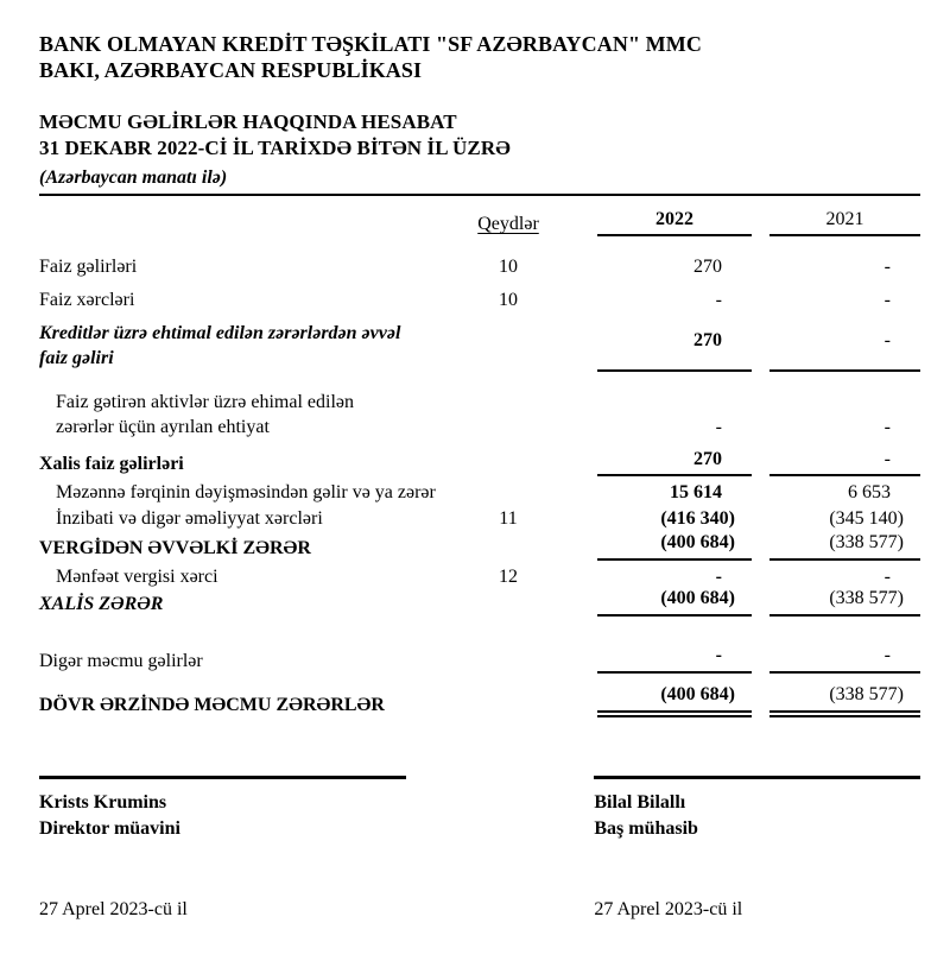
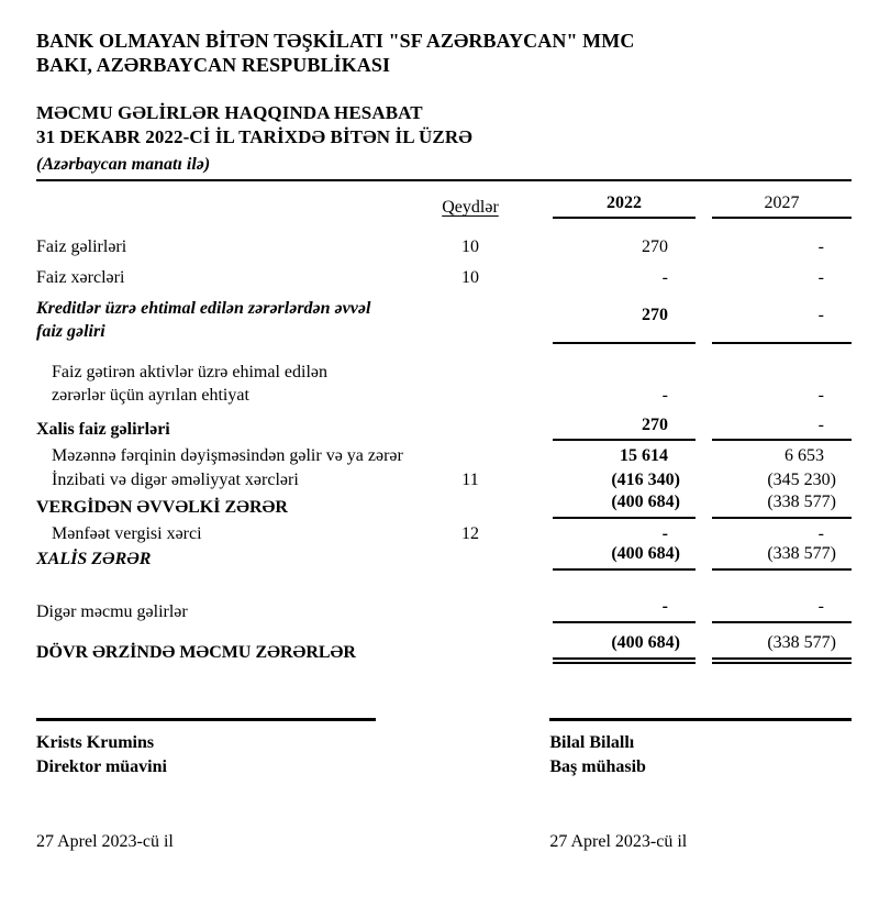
- BANK OLMAYAN KREDİT TƏŞKİLATI "SF AZƏRBAYCAN" MMC
+ BANK OLMAYAN BİTƏN TƏŞKİLATI "SF AZƏRBAYCAN" MMC
  BAKI, AZƏRBAYCAN RESPUBLİKASI
  MƏCMU GƏLİRLƏR HAQQINDA HESABAT
  31 DEKABR 2022-Cİ İL TARİXDƏ BİTƏN İL ÜZRƏ
  (Azərbaycan manatı ilə)
  Qeydlər
  2022
- 2021
+ 2027
  Faiz gəlirləri
  10
  270
  -
  Faiz xərcləri
  10
  -
  -
  Kreditlər üzrə ehtimal edilən zərərlərdən əvvəl
  faiz gəliri
  270
  -
  Faiz gətirən aktivlər üzrə ehimal edilən
  zərərlər üçün ayrılan ehtiyat
  -
  -
  Xalis faiz gəlirləri
  270
  -
  Məzənnə fərqinin dəyişməsindən gəlir və ya zərər
  15 614
  6 653
  İnzibati və digər əməliyyat xərcləri
  11
  (416 340)
- (345 140)
+ (345 230)
  VERGİDƏN ƏVVƏLKİ ZƏRƏR
  (400 684)
  (338 577)
  Mənfəət vergisi xərci
  12
  -
  -
  XALİS ZƏRƏR
  (400 684)
  (338 577)
  Digər məcmu gəlirlər
  -
  -
  DÖVR ƏRZİNDƏ MƏCMU ZƏRƏRLƏR
  (400 684)
  (338 577)
  Krists Krumins
  Direktor müavini
  Bilal Bilallı
  Baş mühasib
  27 Aprel 2023-cü il
  27 Aprel 2023-cü il
